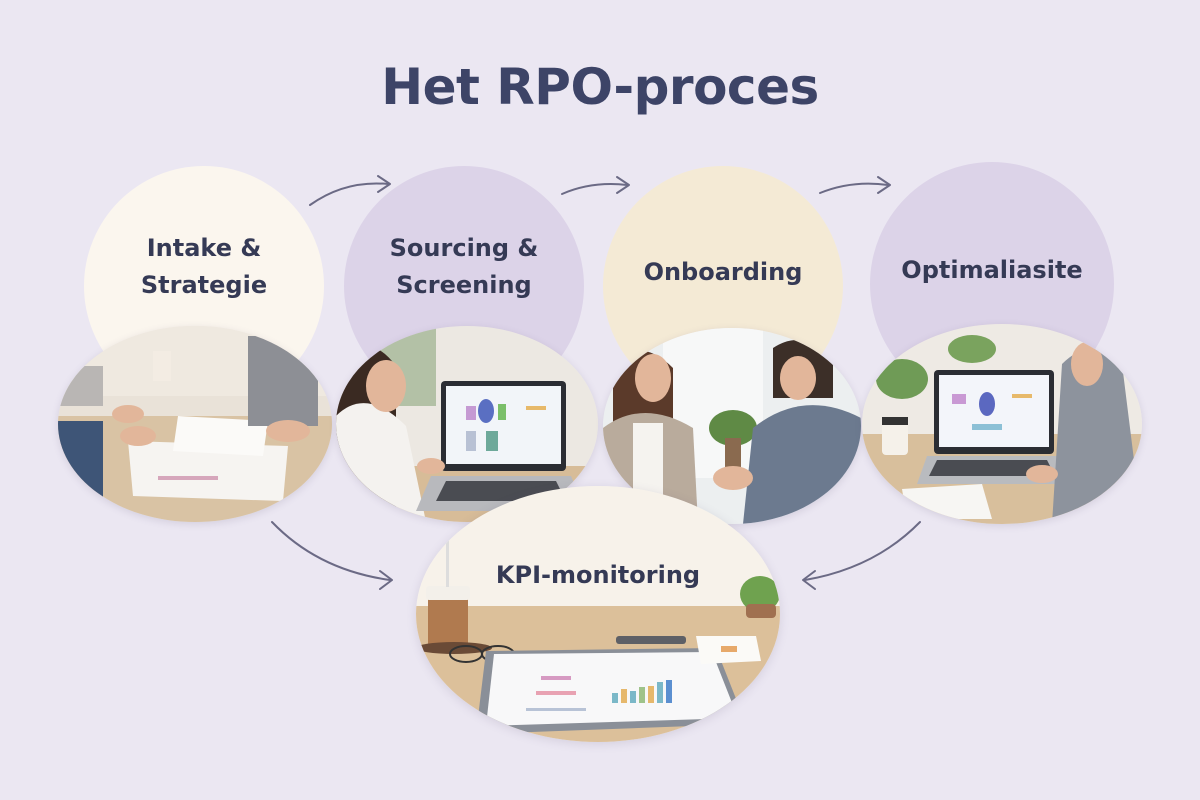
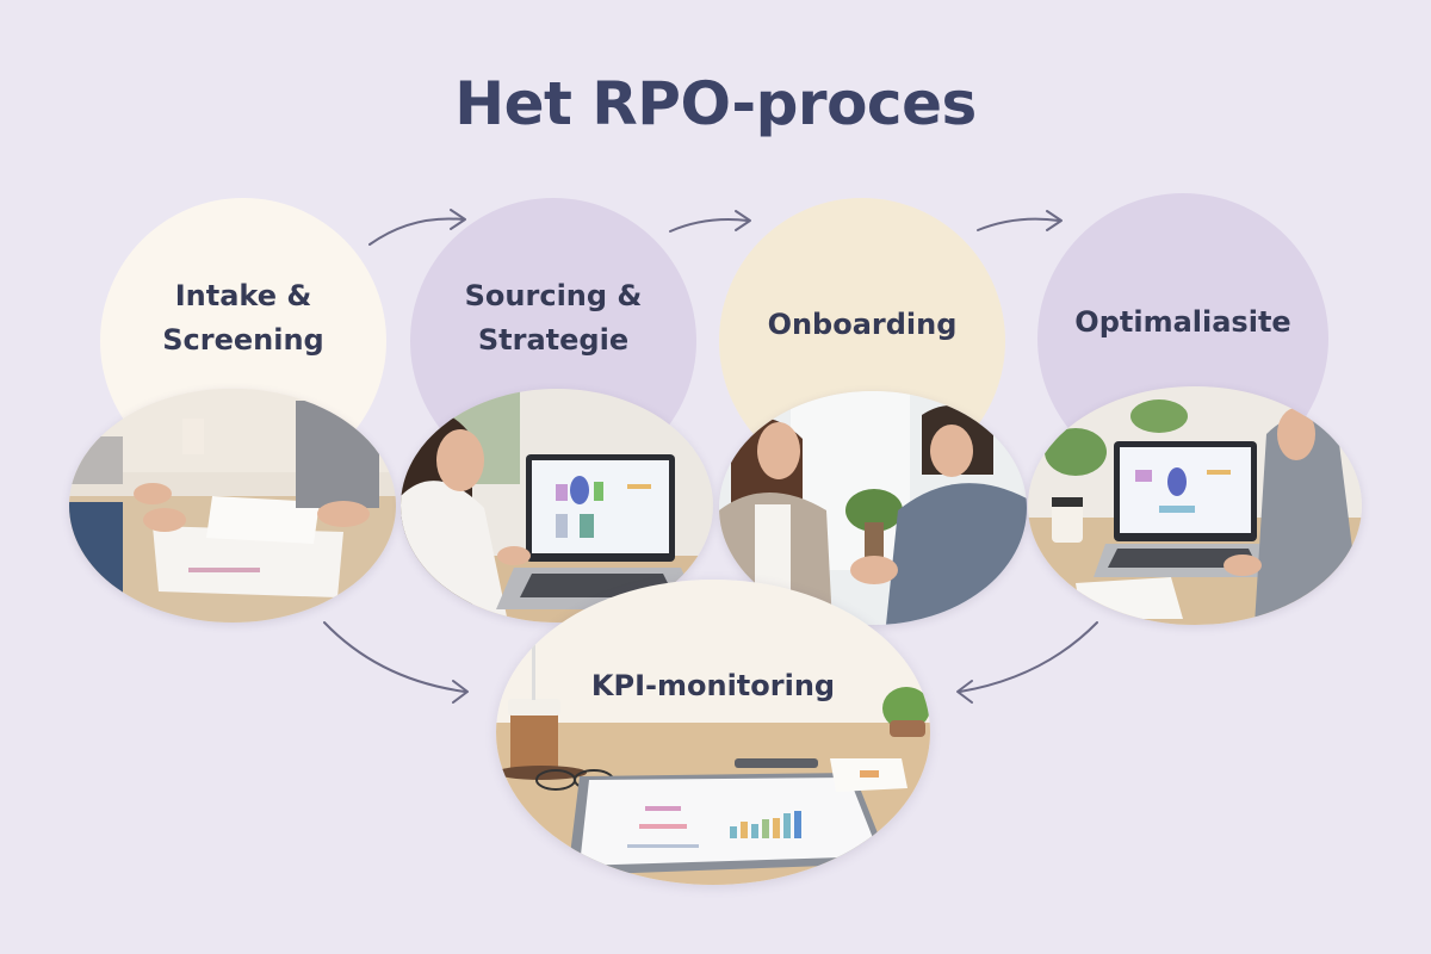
  Het RPO-proces
  Intake &
- Strategie
+ Screening
  Sourcing &
- Screening
+ Strategie
  Onboarding
  Optimaliasite
  KPI-monitoring
